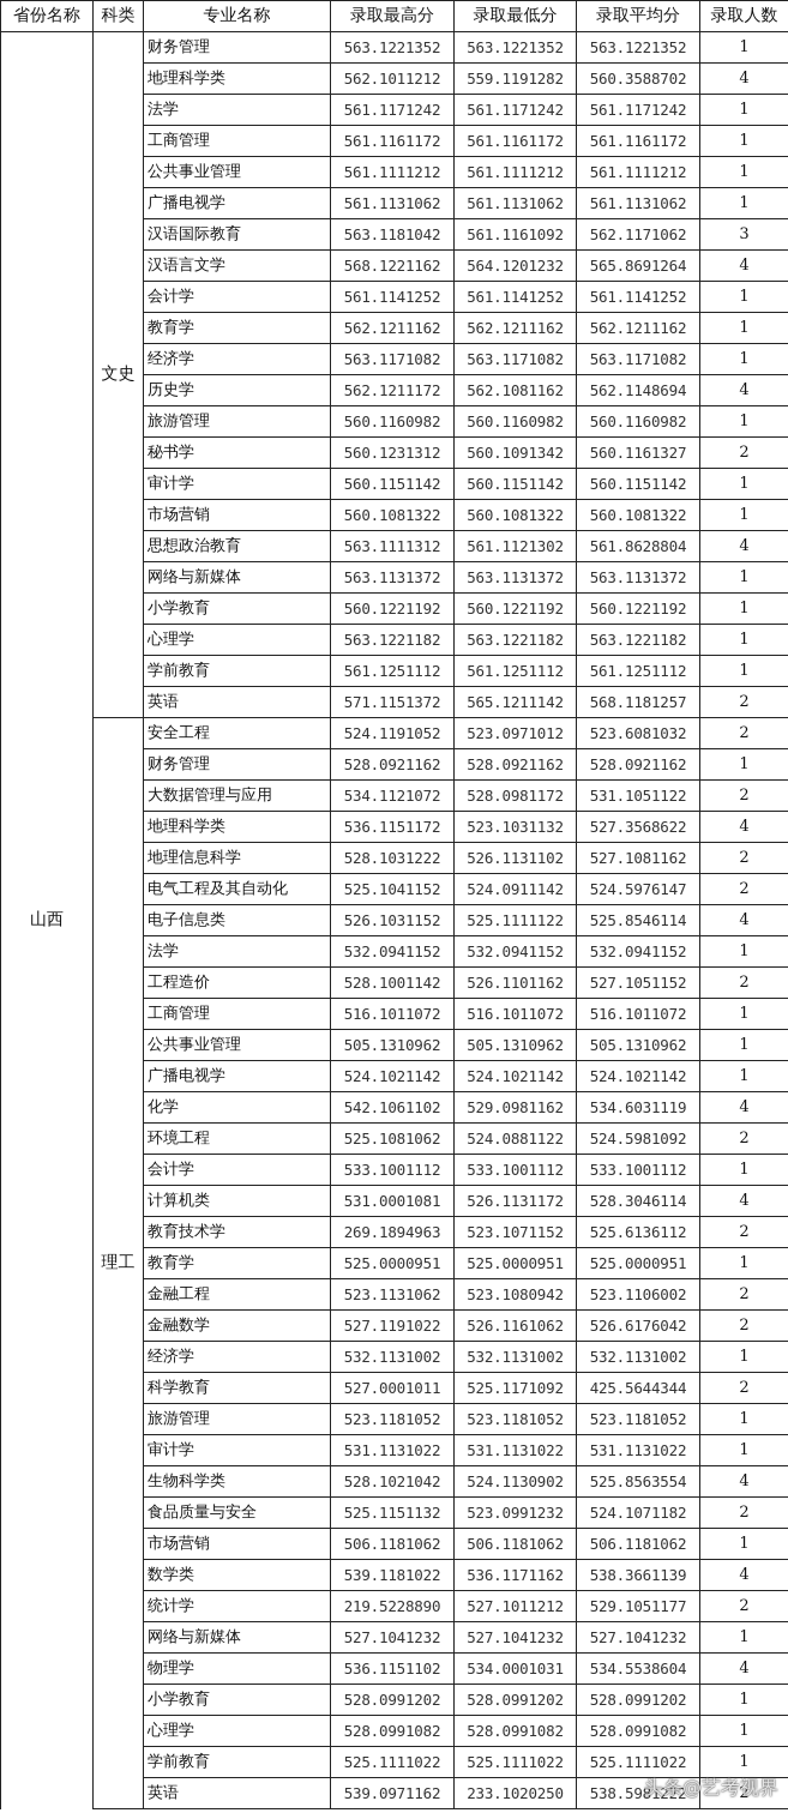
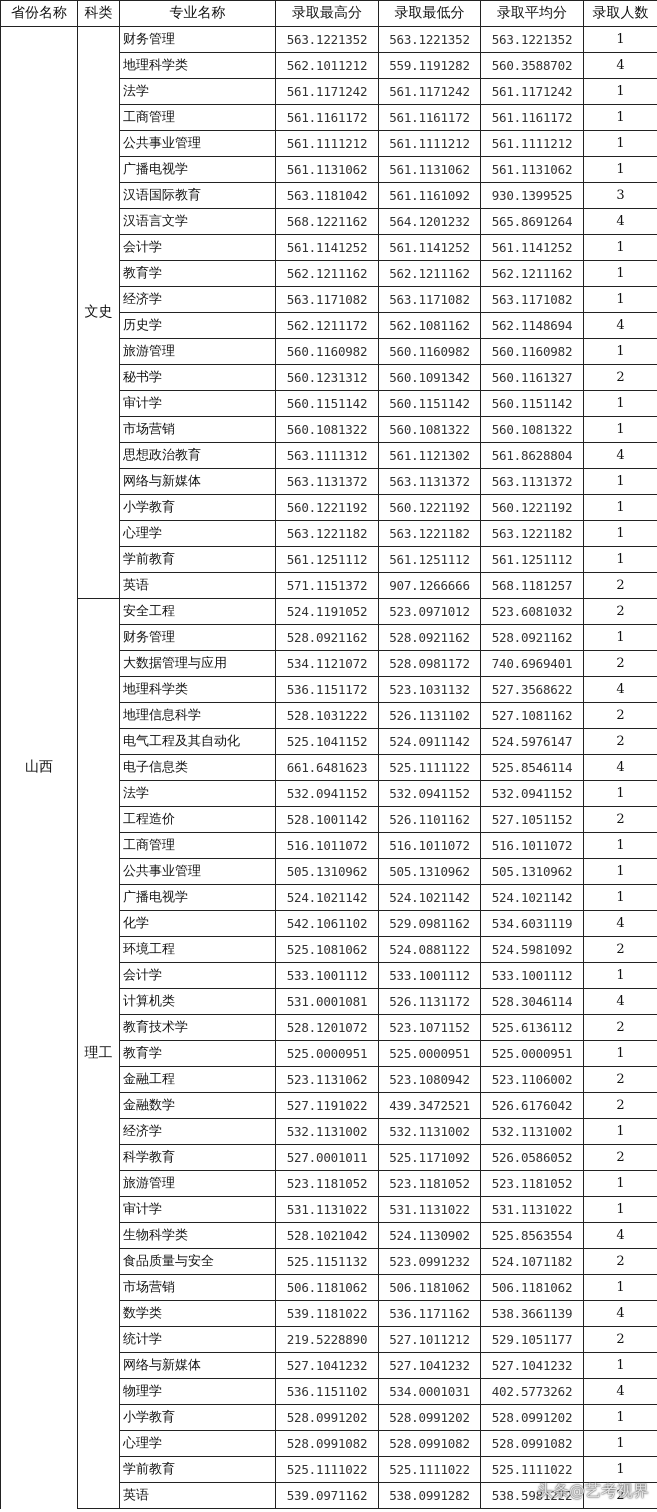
  省份名称	科类	专业名称	录取最高分	录取最低分	录取平均分	录取人数
  山西	文史	财务管理	563.1221352	563.1221352	563.1221352	1
  地理科学类	562.1011212	559.1191282	560.3588702	4
  法学	561.1171242	561.1171242	561.1171242	1
  工商管理	561.1161172	561.1161172	561.1161172	1
  公共事业管理	561.1111212	561.1111212	561.1111212	1
  广播电视学	561.1131062	561.1131062	561.1131062	1
- 汉语国际教育	563.1181042	561.1161092	562.1171062	3
+ 汉语国际教育	563.1181042	561.1161092	930.1399525	3
  汉语言文学	568.1221162	564.1201232	565.8691264	4
  会计学	561.1141252	561.1141252	561.1141252	1
  教育学	562.1211162	562.1211162	562.1211162	1
  经济学	563.1171082	563.1171082	563.1171082	1
  历史学	562.1211172	562.1081162	562.1148694	4
  旅游管理	560.1160982	560.1160982	560.1160982	1
  秘书学	560.1231312	560.1091342	560.1161327	2
  审计学	560.1151142	560.1151142	560.1151142	1
  市场营销	560.1081322	560.1081322	560.1081322	1
  思想政治教育	563.1111312	561.1121302	561.8628804	4
  网络与新媒体	563.1131372	563.1131372	563.1131372	1
  小学教育	560.1221192	560.1221192	560.1221192	1
  心理学	563.1221182	563.1221182	563.1221182	1
  学前教育	561.1251112	561.1251112	561.1251112	1
- 英语	571.1151372	565.1211142	568.1181257	2
+ 英语	571.1151372	907.1266666	568.1181257	2
  理工	安全工程	524.1191052	523.0971012	523.6081032	2
  财务管理	528.0921162	528.0921162	528.0921162	1
- 大数据管理与应用	534.1121072	528.0981172	531.1051122	2
+ 大数据管理与应用	534.1121072	528.0981172	740.6969401	2
  地理科学类	536.1151172	523.1031132	527.3568622	4
  地理信息科学	528.1031222	526.1131102	527.1081162	2
  电气工程及其自动化	525.1041152	524.0911142	524.5976147	2
- 电子信息类	526.1031152	525.1111122	525.8546114	4
+ 电子信息类	661.6481623	525.1111122	525.8546114	4
  法学	532.0941152	532.0941152	532.0941152	1
  工程造价	528.1001142	526.1101162	527.1051152	2
  工商管理	516.1011072	516.1011072	516.1011072	1
  公共事业管理	505.1310962	505.1310962	505.1310962	1
  广播电视学	524.1021142	524.1021142	524.1021142	1
  化学	542.1061102	529.0981162	534.6031119	4
  环境工程	525.1081062	524.0881122	524.5981092	2
  会计学	533.1001112	533.1001112	533.1001112	1
  计算机类	531.0001081	526.1131172	528.3046114	4
- 教育技术学	269.1894963	523.1071152	525.6136112	2
+ 教育技术学	528.1201072	523.1071152	525.6136112	2
  教育学	525.0000951	525.0000951	525.0000951	1
  金融工程	523.1131062	523.1080942	523.1106002	2
- 金融数学	527.1191022	526.1161062	526.6176042	2
+ 金融数学	527.1191022	439.3472521	526.6176042	2
  经济学	532.1131002	532.1131002	532.1131002	1
- 科学教育	527.0001011	525.1171092	425.5644344	2
+ 科学教育	527.0001011	525.1171092	526.0586052	2
  旅游管理	523.1181052	523.1181052	523.1181052	1
  审计学	531.1131022	531.1131022	531.1131022	1
  生物科学类	528.1021042	524.1130902	525.8563554	4
  食品质量与安全	525.1151132	523.0991232	524.1071182	2
  市场营销	506.1181062	506.1181062	506.1181062	1
  数学类	539.1181022	536.1171162	538.3661139	4
  统计学	219.5228890	527.1011212	529.1051177	2
  网络与新媒体	527.1041232	527.1041232	527.1041232	1
- 物理学	536.1151102	534.0001031	534.5538604	4
+ 物理学	536.1151102	534.0001031	402.5773262	4
  小学教育	528.0991202	528.0991202	528.0991202	1
  心理学	528.0991082	528.0991082	528.0991082	1
  学前教育	525.1111022	525.1111022	525.1111022	1
- 英语	539.0971162	233.1020250	538.5981222	2
+ 英语	539.0971162	538.0991282	538.5981222	2
  头条@艺考视界
